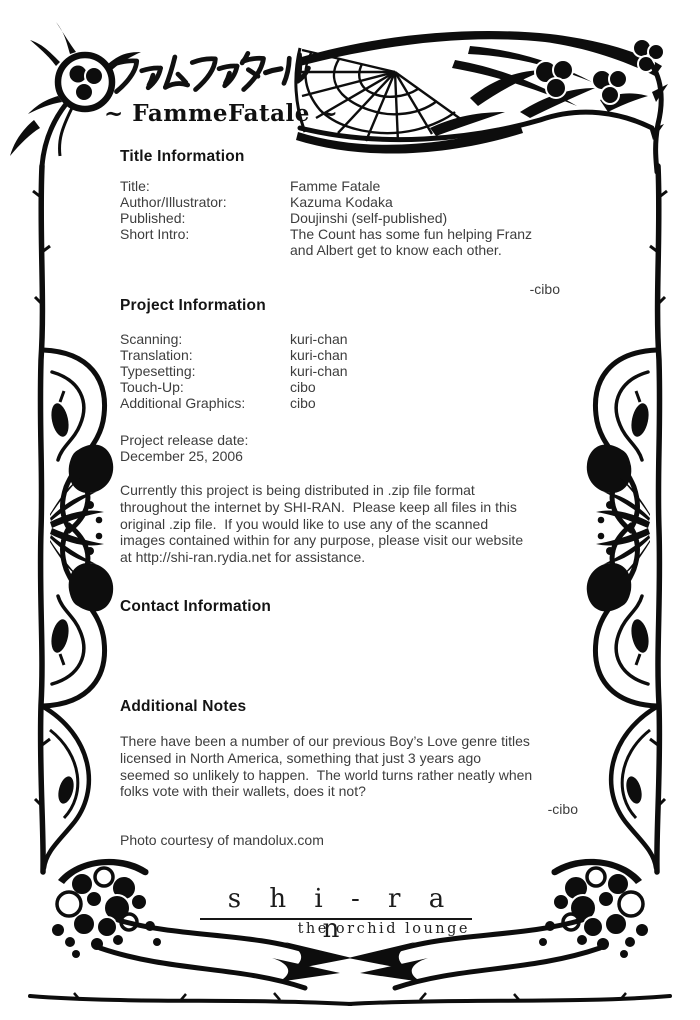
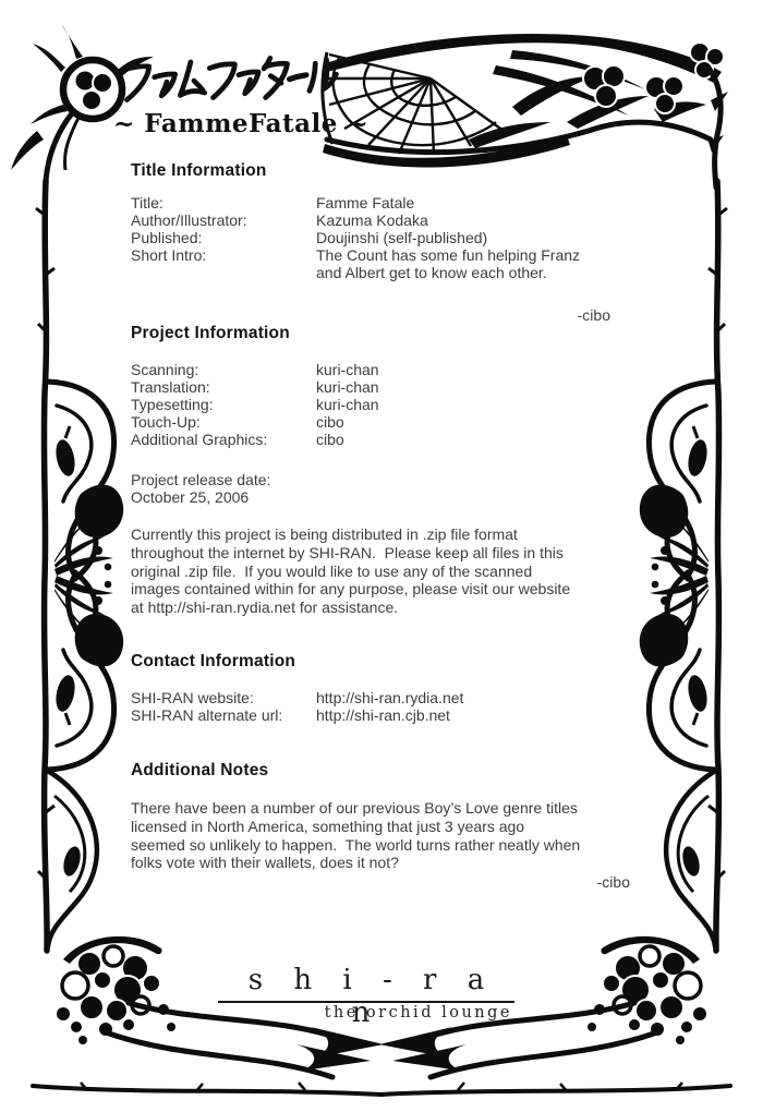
  ~ FammeFatale ~
  Title Information
  Title:
  Famme Fatale
  Author/Illustrator:
  Kazuma Kodaka
  Published:
  Doujinshi (self-published)
  Short Intro:
  The Count has some fun helping Franz
  and Albert get to know each other.
  -cibo
  Project Information
  Scanning:
  kuri-chan
  Translation:
  kuri-chan
  Typesetting:
  kuri-chan
  Touch-Up:
  cibo
  Additional Graphics:
  cibo
  Project release date:
- December 25, 2006
+ October 25, 2006
  Currently this project is being distributed in .zip file format
  throughout the internet by SHI-RAN. Please keep all files in this
  original .zip file. If you would like to use any of the scanned
  images contained within for any purpose, please visit our website
  at http://shi-ran.rydia.net for assistance.
  Contact Information
+ SHI-RAN website:
+ http://shi-ran.rydia.net
+ SHI-RAN alternate url:
+ http://shi-ran.cjb.net
  Additional Notes
  There have been a number of our previous Boy’s Love genre titles
  licensed in North America, something that just 3 years ago
  seemed so unlikely to happen. The world turns rather neatly when
  folks vote with their wallets, does it not?
  -cibo
- Photo courtesy of mandolux.com
  s h i - r a n
  the orchid lounge
